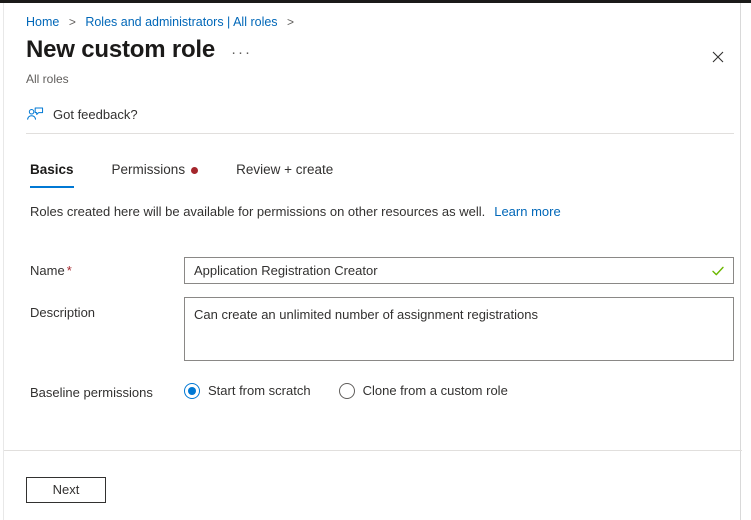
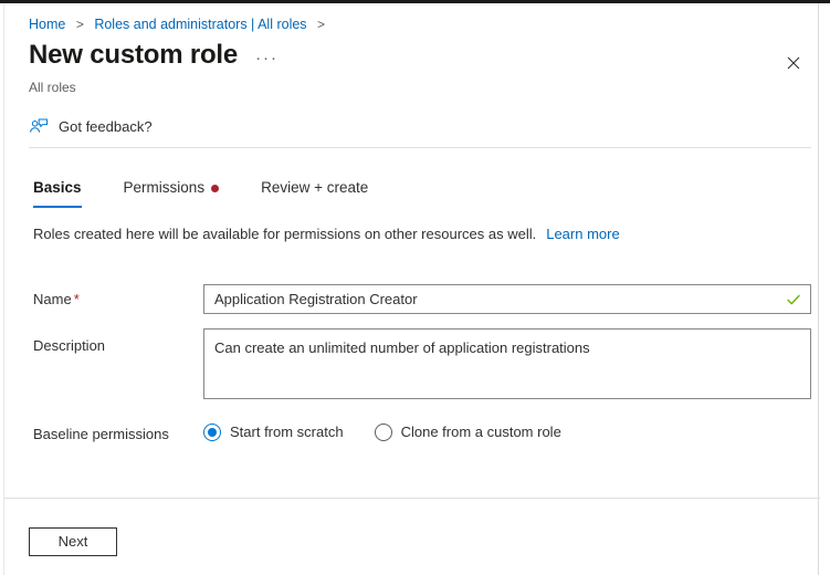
  Home > Roles and administrators | All roles >
  New custom role
  ···
  All roles
  Got feedback?
  Basics
  Permissions
  Review + create
  Roles created here will be available for permissions on other resources as well. Learn more
  Name *
  Application Registration Creator
  Description
- Can create an unlimited number of assignment registrations
+ Can create an unlimited number of application registrations
  Baseline permissions
  Start from scratch
  Clone from a custom role
  Next
